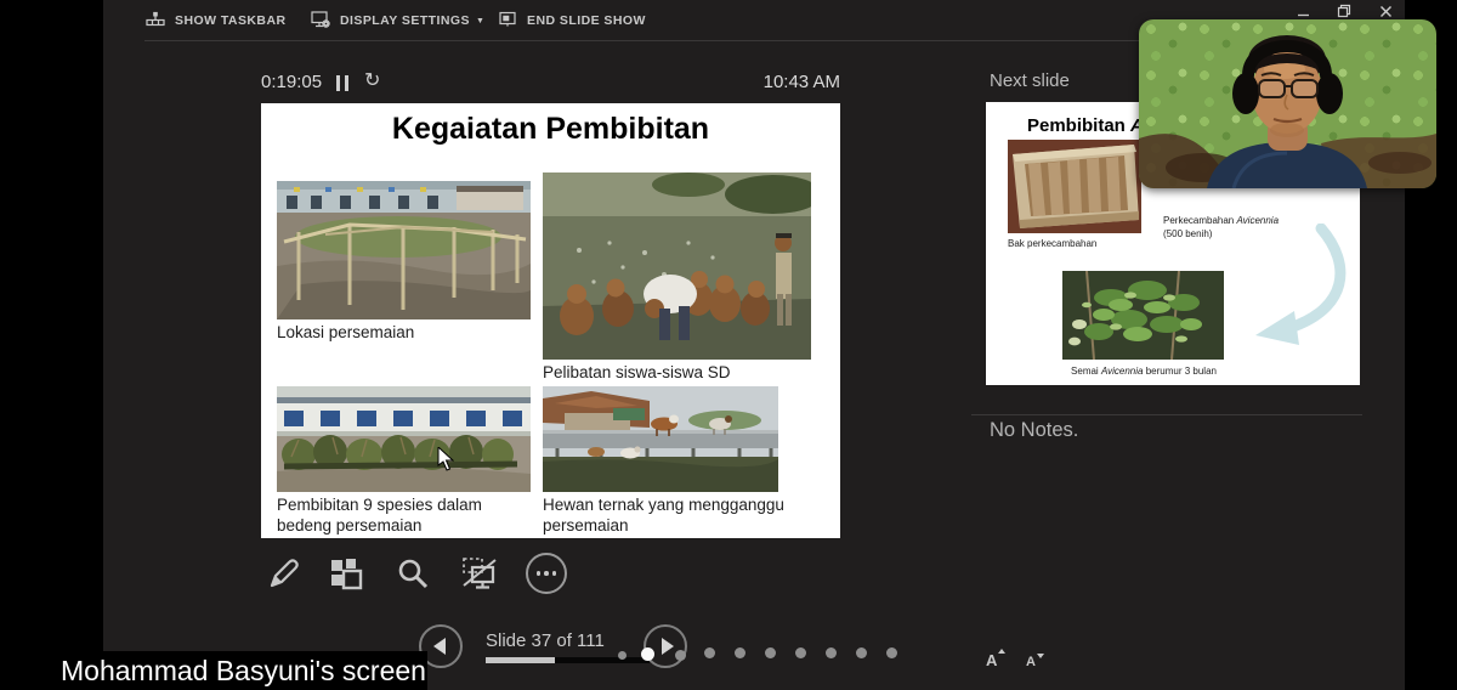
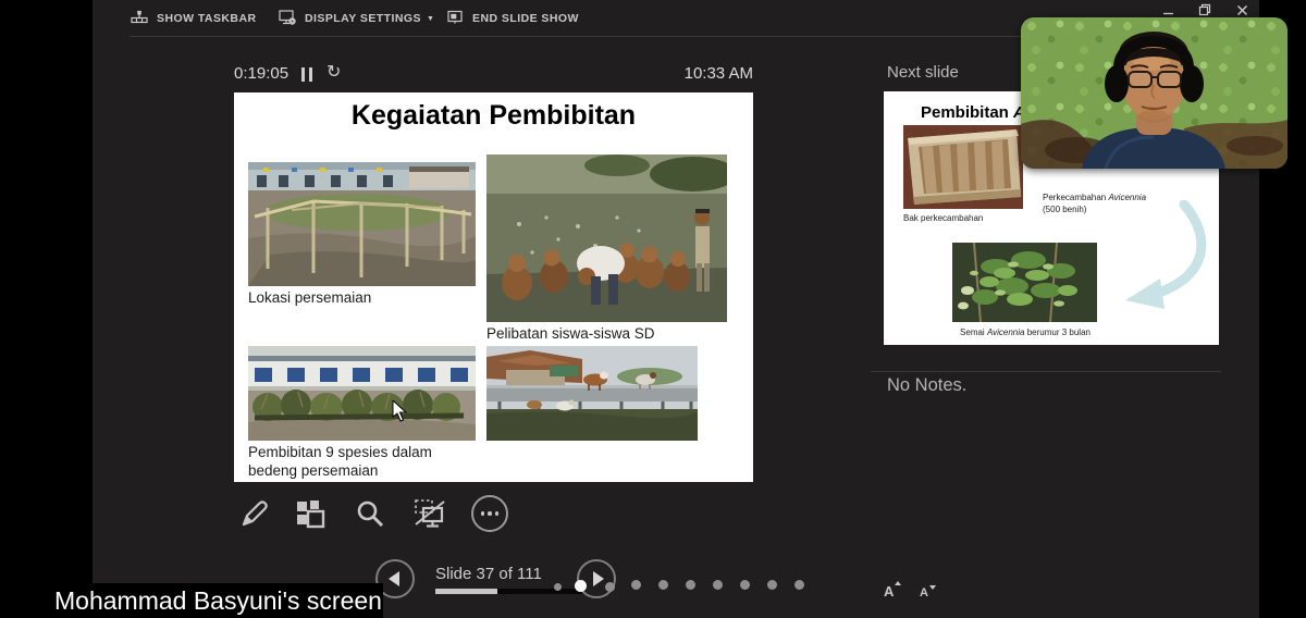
  SHOW TASKBAR
  DISPLAY SETTINGS
  END SLIDE SHOW
  0:19:05
  ↻
- 10:43 AM
+ 10:33 AM
  Kegaiatan Pembibitan
  Lokasi persemaian
  Pelibatan siswa-siswa SD
  Pembibitan 9 spesies dalam bedeng persemaian
- Hewan ternak yang mengganggu persemaian
  Next slide
  Pembibitan A
  Bak perkecambahan
  Perkecambahan Avicennia
  (500 benih)
  Semai Avicennia berumur 3 bulan
  No Notes.
  Slide 37 of 111
  A
  A
  Mohammad Basyuni's screen
